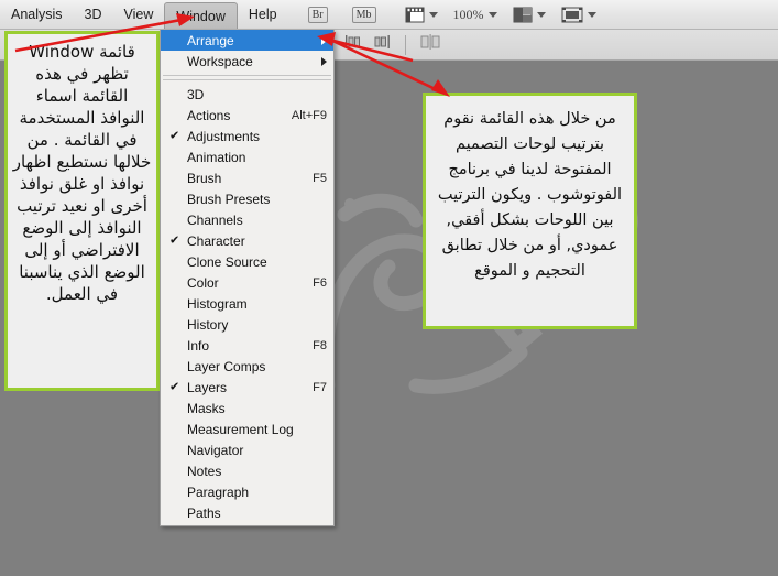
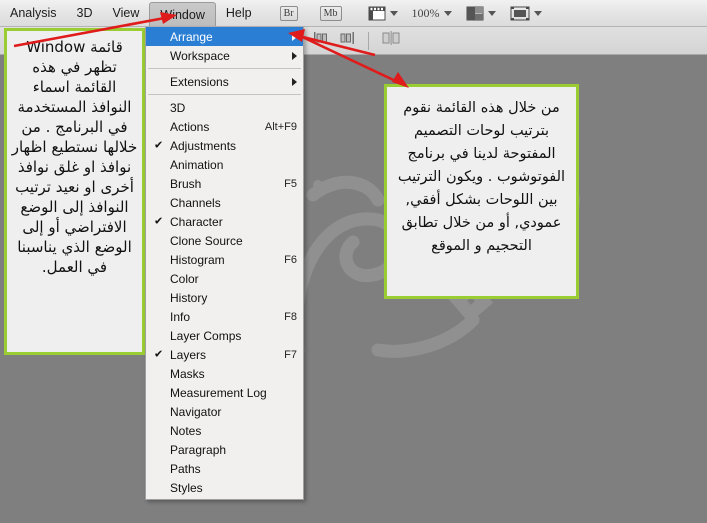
  Analysis
  3D
  View
  Help
  Br
  Mb
  100%
  Arrange
  Workspace
+ Extensions
  3D
  Actions
  Alt+F9
  ✔
  Adjustments
  Animation
  Brush
  F5
- Brush Presets
  Channels
  ✔
  Character
  Clone Source
- Color
+ Histogram
  F6
- Histogram
+ Color
  History
  Info
  F8
  Layer Comps
  ✔
  Layers
  F7
  Masks
  Measurement Log
  Navigator
  Notes
  Paragraph
  Paths
+ Styles
- قائمة Window تظهر في هذه القائمة اسماء النوافذ المستخدمة في القائمة . من خلالها نستطيع اظهار نوافذ او غلق نوافذ أخرى او نعيد ترتيب النوافذ إلى الوضع الافتراضي أو إلى الوضع الذي يناسبنا في العمل.
+ قائمة Window تظهر في هذه القائمة اسماء النوافذ المستخدمة في البرنامج . من خلالها نستطيع اظهار نوافذ او غلق نوافذ أخرى او نعيد ترتيب النوافذ إلى الوضع الافتراضي أو إلى الوضع الذي يناسبنا في العمل.
  من خلال هذه القائمة نقوم بترتيب لوحات التصميم المفتوحة لدينا في برنامج الفوتوشوب . ويكون الترتيب بين اللوحات بشكل أفقي, عمودي, أو من خلال تطابق التحجيم و الموقع
